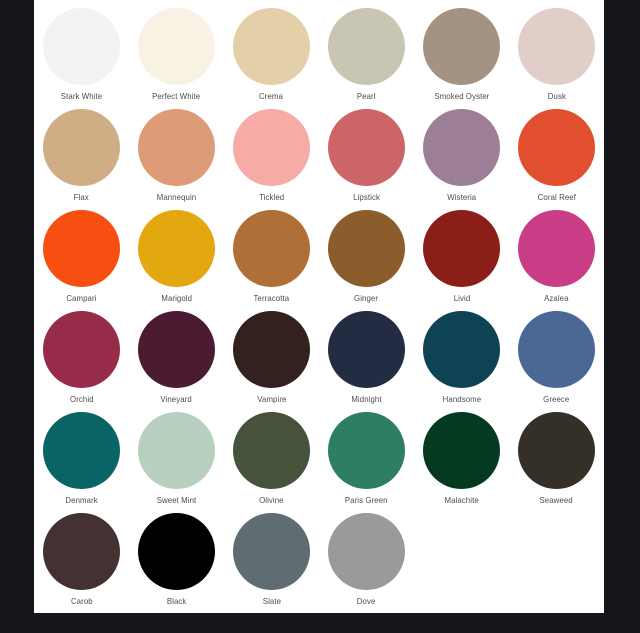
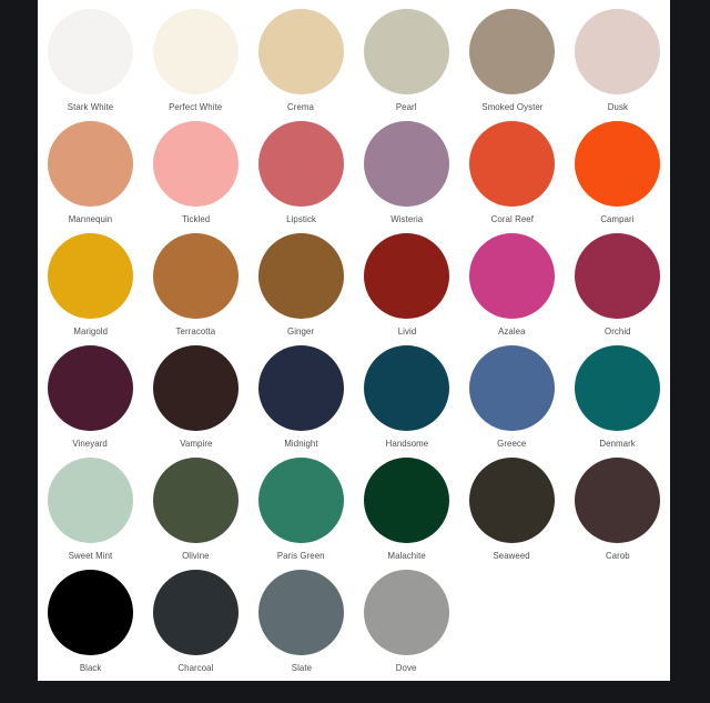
  Stark White
  Perfect White
  Crema
  Pearl
  Smoked Oyster
  Dusk
- Flax
  Mannequin
  Tickled
  Lipstick
  Wisteria
  Coral Reef
  Campari
  Marigold
  Terracotta
  Ginger
  Livid
  Azalea
  Orchid
  Vineyard
  Vampire
  Midnight
  Handsome
  Greece
  Denmark
  Sweet Mint
  Olivine
  Paris Green
  Malachite
  Seaweed
  Carob
  Black
+ Charcoal
  Slate
  Dove
